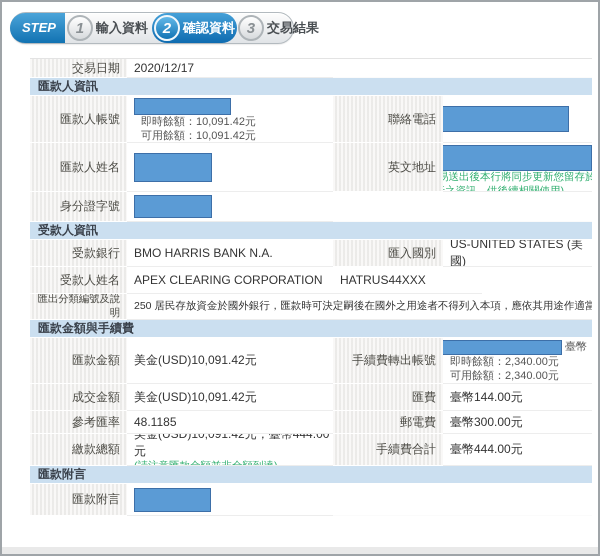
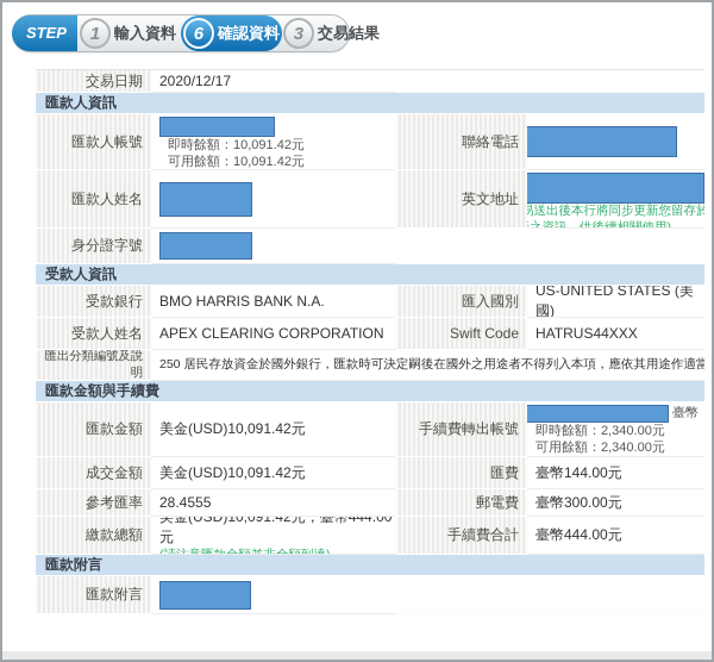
  STEP
  1
  輸入資料
- 2
+ 6
  確認資料
  3
  交易結果
  交易日期
  2020/12/17
  匯款人資訊
  匯款人帳號
  即時餘額：10,091.42元
  可用餘額：10,091.42元
  聯絡電話
  匯款人姓名
  英文地址
  易送出後本行將同步更新您留存於之資訊，供後續相關使用)
  身分證字號
  受款人資訊
  受款銀行
  BMO HARRIS BANK N.A.
  匯入國別
  US-UNITED STATES (美國)
  受款人姓名
  APEX CLEARING CORPORATION
+ Swift Code
  HATRUS44XXX
  匯出分類編號及說明
  250 居民存放資金於國外銀行，匯款時可決定嗣後在國外之用途者不得列入本項，應依其用途作適當
  匯款金額與手續費
  匯款金額
  美金(USD)10,091.42元
  手續費轉出帳號
  臺幣
  即時餘額：2,340.00元
  可用餘額：2,340.00元
  成交金額
  美金(USD)10,091.42元
  匯費
  臺幣144.00元
  參考匯率
- 48.1185
+ 28.4555
  郵電費
  臺幣300.00元
  繳款總額
  美金(USD)10,091.42元，臺幣444.00元
  手續費合計
  臺幣444.00元
  匯款附言
  匯款附言
